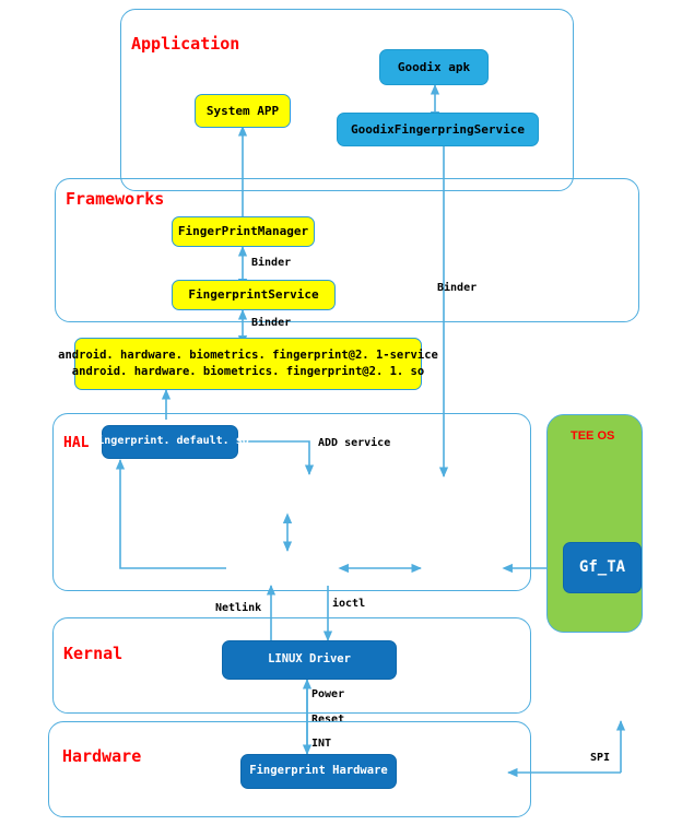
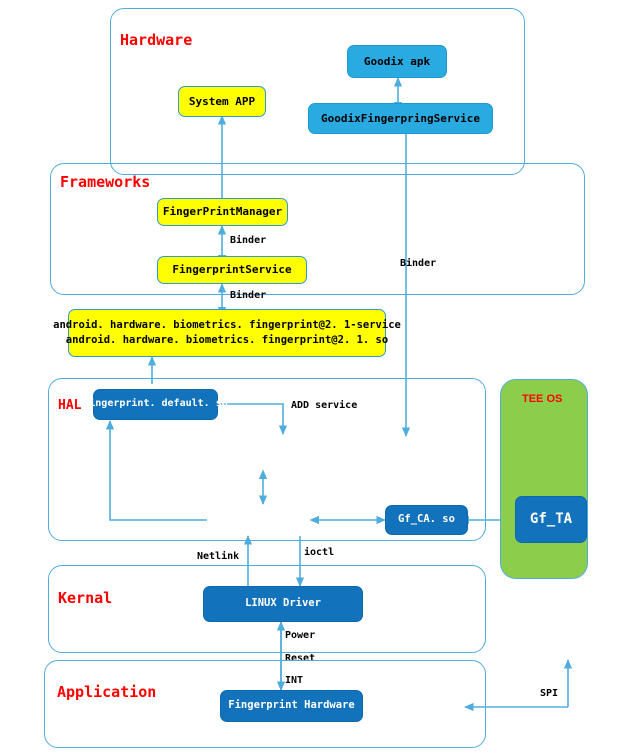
- Application
+ Hardware
  Goodix apk
  System APP
  GoodixFingerpringService
  Frameworks
  FingerPrintManager
  Binder
  FingerprintService
  Binder
  Binder
  android. hardware. biometrics. fingerprint@2. 1-service
  android. hardware. biometrics. fingerprint@2. 1. so
  HAL
  Fingerprint. default. so
  ADD service
+ Gf_CA. so
  TEE OS
  Gf_TA
  Netlink
  ioctl
  Kernal
  LINUX Driver
  Power
  Reset
  INT
- Hardware
+ Application
  Fingerprint Hardware
  SPI
